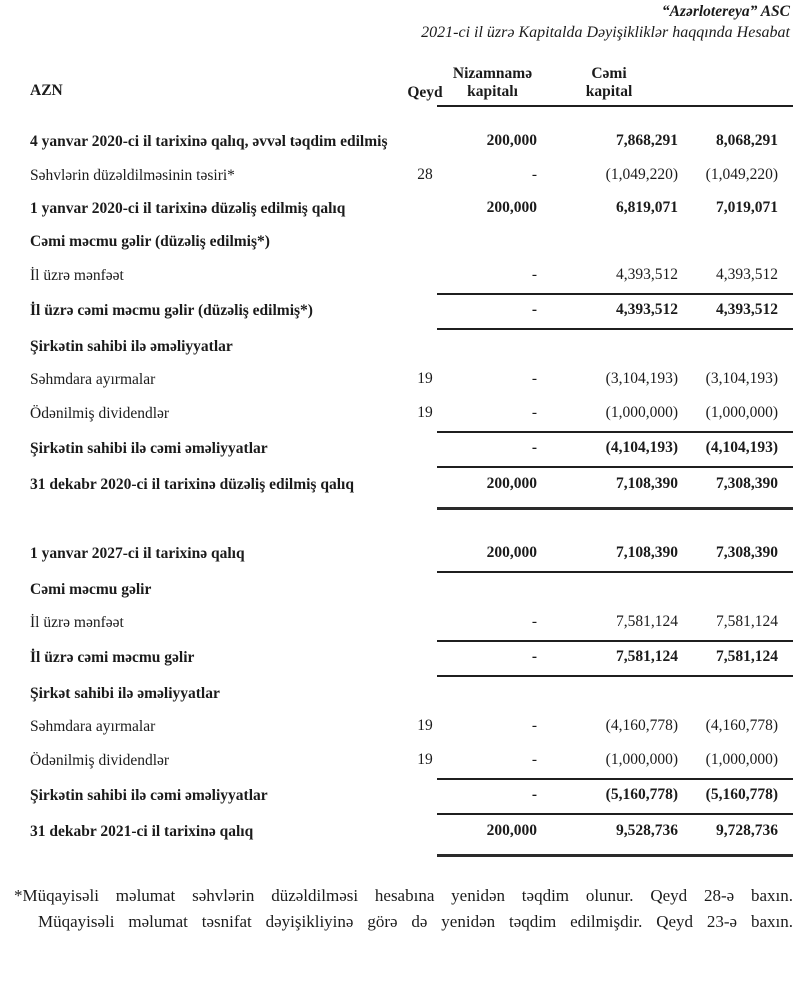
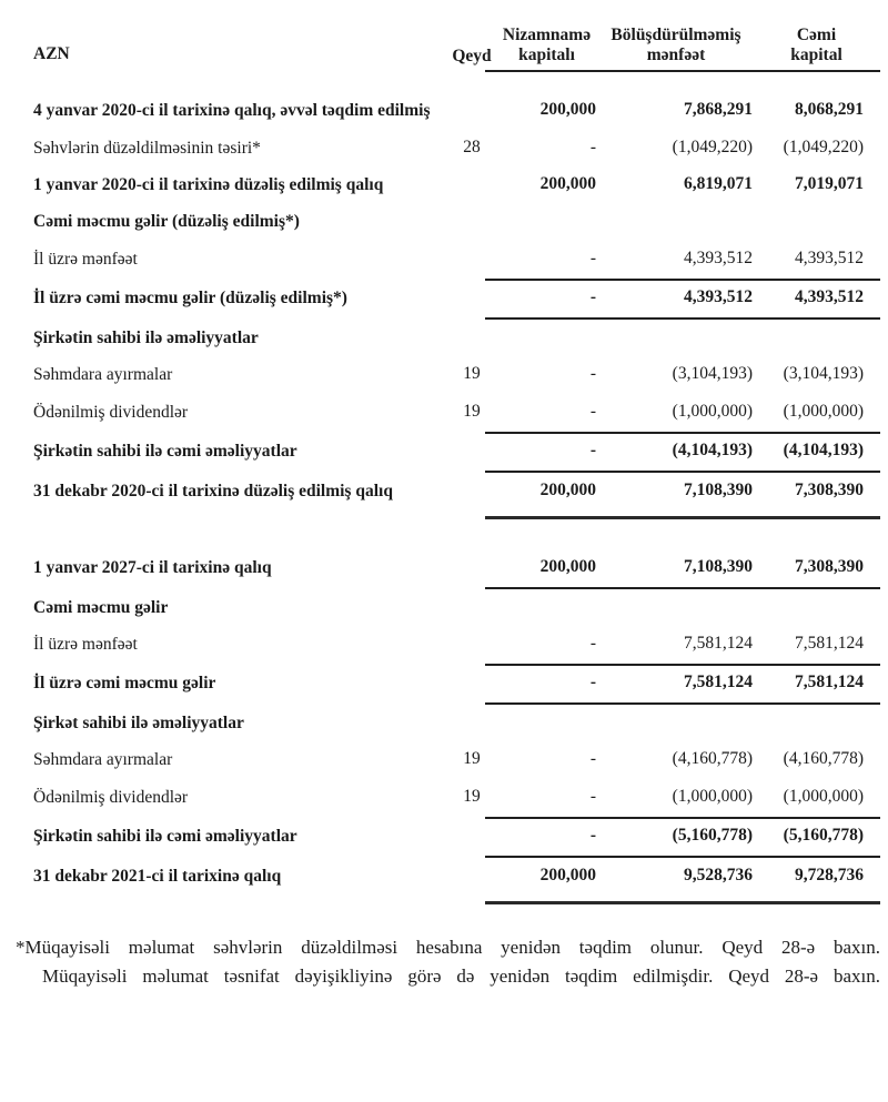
- “Azərlotereya” ASC
- 2021-ci il üzrə Kapitalda Dəyişikliklər haqqında Hesabat
  AZN
  Qeyd
  Nizamnamə
  kapitalı
+ Bölüşdürülməmiş
+ mənfəət
  Cəmi
  kapital
  4 yanvar 2020-ci il tarixinə qalıq, əvvəl təqdim edilmiş
  200,000
  7,868,291
  8,068,291
  Səhvlərin düzəldilməsinin təsiri*
  28
  -
  (1,049,220)
  (1,049,220)
  1 yanvar 2020-ci il tarixinə düzəliş edilmiş qalıq
  200,000
  6,819,071
  7,019,071
  Cəmi məcmu gəlir (düzəliş edilmiş*)
  İl üzrə mənfəət
  -
  4,393,512
  4,393,512
  İl üzrə cəmi məcmu gəlir (düzəliş edilmiş*)
  -
  4,393,512
  4,393,512
  Şirkətin sahibi ilə əməliyyatlar
  Səhmdara ayırmalar
  19
  -
  (3,104,193)
  (3,104,193)
  Ödənilmiş dividendlər
  19
  -
  (1,000,000)
  (1,000,000)
  Şirkətin sahibi ilə cəmi əməliyyatlar
  -
  (4,104,193)
  (4,104,193)
  31 dekabr 2020-ci il tarixinə düzəliş edilmiş qalıq
  200,000
  7,108,390
  7,308,390
  1 yanvar 2027-ci il tarixinə qalıq
  200,000
  7,108,390
  7,308,390
  Cəmi məcmu gəlir
  İl üzrə mənfəət
  -
  7,581,124
  7,581,124
  İl üzrə cəmi məcmu gəlir
  -
  7,581,124
  7,581,124
  Şirkət sahibi ilə əməliyyatlar
  Səhmdara ayırmalar
  19
  -
  (4,160,778)
  (4,160,778)
  Ödənilmiş dividendlər
  19
  -
  (1,000,000)
  (1,000,000)
  Şirkətin sahibi ilə cəmi əməliyyatlar
  -
  (5,160,778)
  (5,160,778)
  31 dekabr 2021-ci il tarixinə qalıq
  200,000
  9,528,736
  9,728,736
  *Müqayisəli məlumat səhvlərin düzəldilməsi hesabına yenidən təqdim olunur. Qeyd 28-ə baxın.
- Müqayisəli məlumat təsnifat dəyişikliyinə görə də yenidən təqdim edilmişdir. Qeyd 23-ə baxın.
+ Müqayisəli məlumat təsnifat dəyişikliyinə görə də yenidən təqdim edilmişdir. Qeyd 28-ə baxın.
